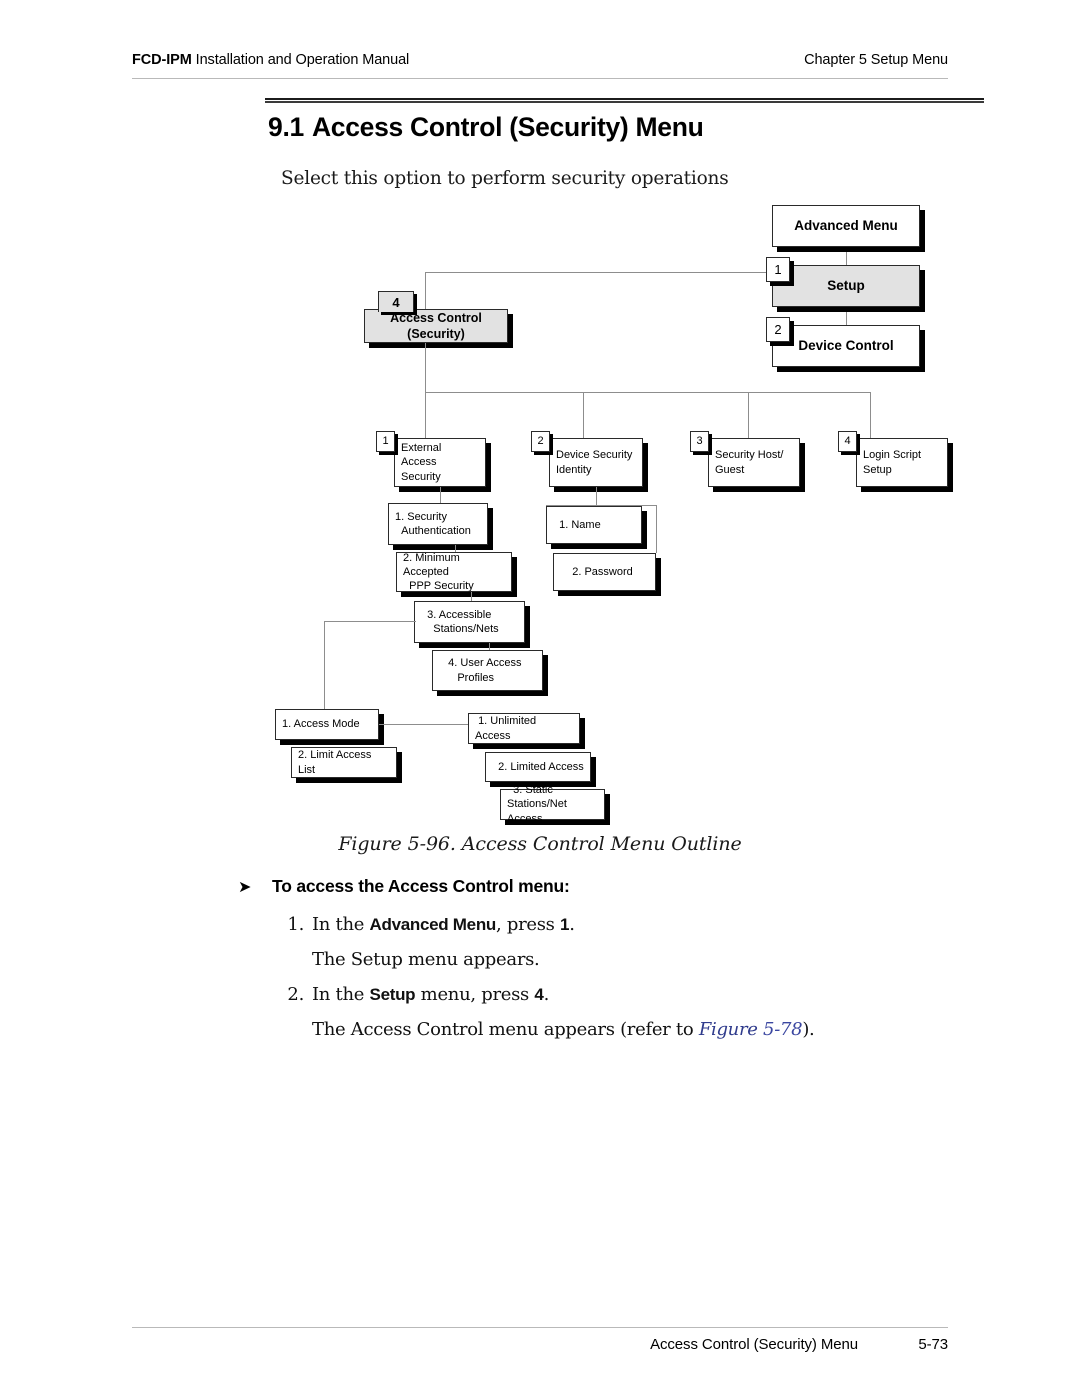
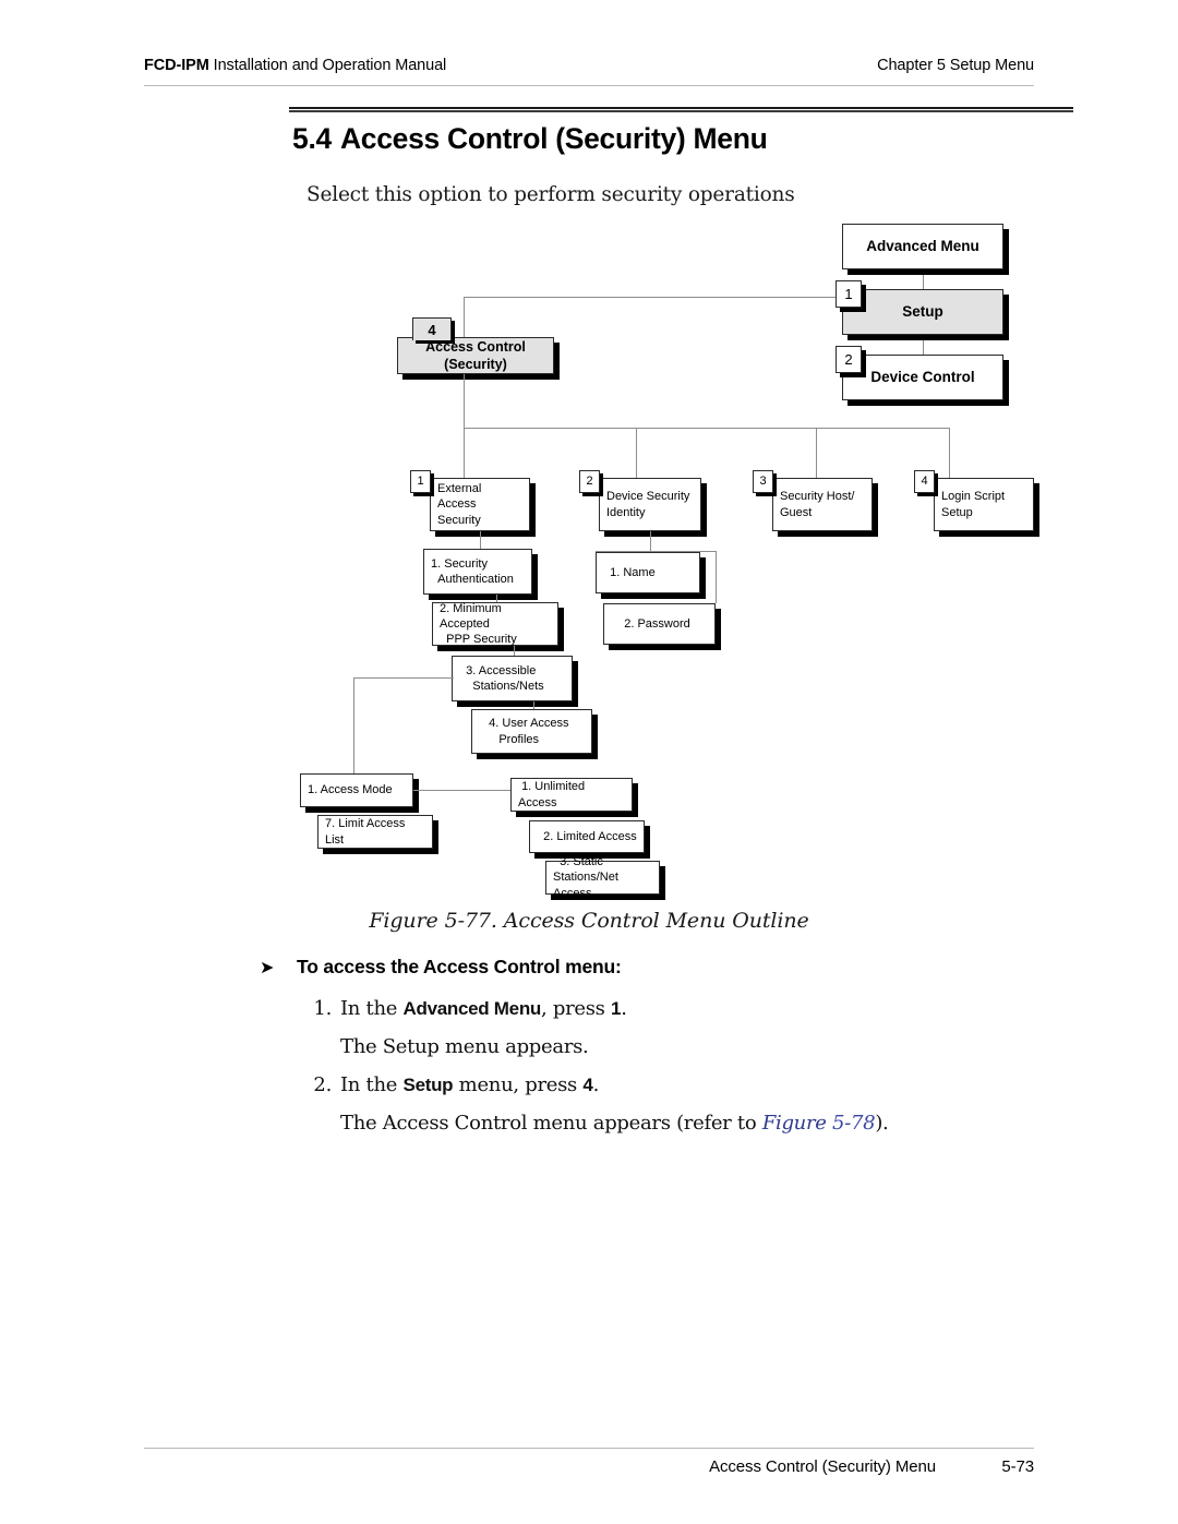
  FCD-IPM Installation and Operation Manual
  Chapter 5 Setup Menu
- 9.1 Access Control (Security) Menu
+ 5.4 Access Control (Security) Menu
  Select this option to perform security operations
  Advanced Menu
  1
  Setup
  2
  Device Control
  4
  Access Control
  (Security)
  1
  External Access
  Security
  2
  Device Security
  Identity
  3
  Security Host/
  Guest
  4
  Login Script
  Setup
  1. Security
  Authentication
  2. Minimum Accepted
  PPP Security
  3. Accessible
  Stations/Nets
  4. User Access
  Profiles
  1. Name
  2. Password
  1. Access Mode
- 2. Limit Access List
+ 7. Limit Access List
  1. Unlimited Access
  2. Limited Access
  3. Static Stations/Net
  Access
- Figure 5-96. Access Control Menu Outline
+ Figure 5-77. Access Control Menu Outline
  ➤
  To access the Access Control menu:
  1.
  In the Advanced Menu, press 1.
  The Setup menu appears.
  2.
  In the Setup menu, press 4.
  The Access Control menu appears (refer to Figure 5-78).
  Access Control (Security) Menu
  5-73
